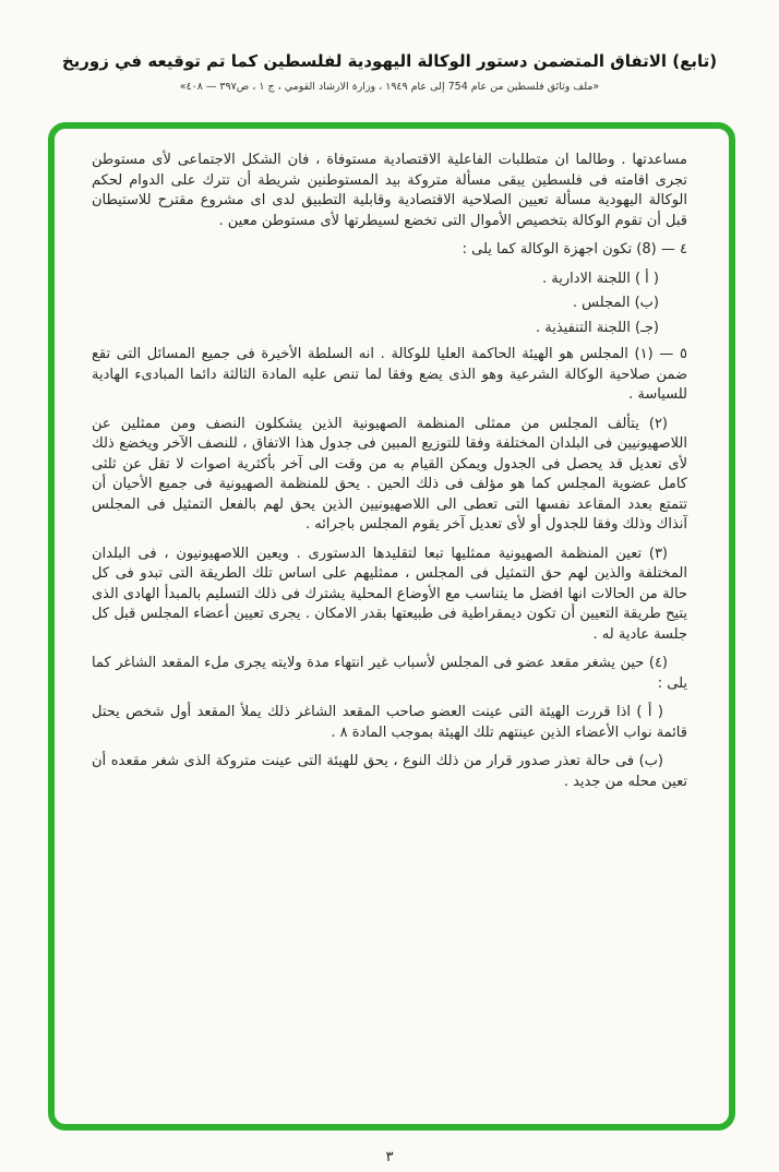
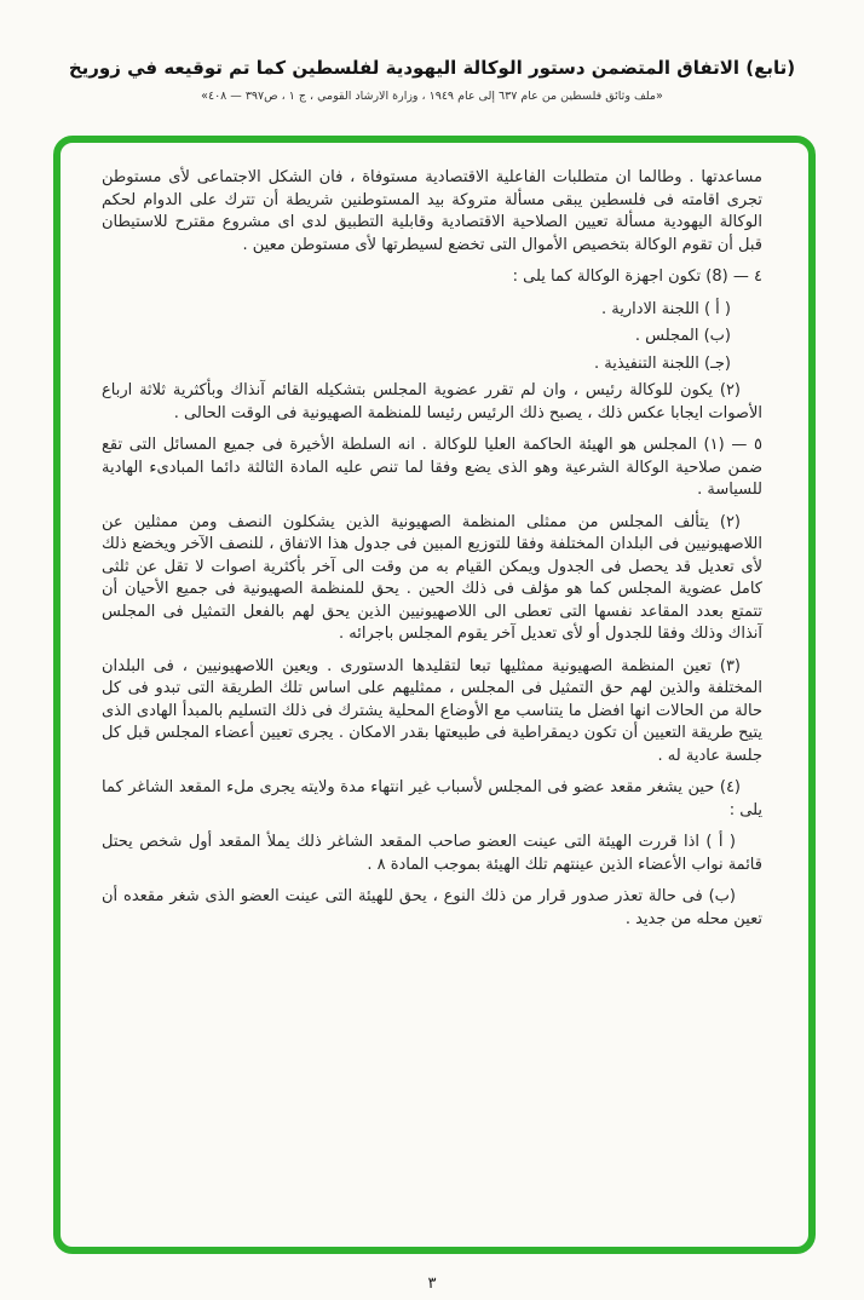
  (تابع) الاتفاق المتضمن دستور الوكالة اليهودية لفلسطين كما تم توقيعه في زوريخ
- «ملف وثائق فلسطين من عام 754 إلى عام ١٩٤٩ ، وزارة الارشاد القومي ، ج ١ ، ص٣٩٧ — ٤٠٨»
+ «ملف وثائق فلسطين من عام ٦٣٧ إلى عام ١٩٤٩ ، وزارة الارشاد القومي ، ج ١ ، ص٣٩٧ — ٤٠٨»
  مساعدتها . وطالما ان متطلبات الفاعلية الاقتصادية مستوفاة ، فان الشكل الاجتماعى لأى مستوطن تجرى اقامته فى فلسطين يبقى مسألة متروكة بيد المستوطنين شريطة أن تترك على الدوام لحكم الوكالة اليهودية مسألة تعيين الصلاحية الاقتصادية وقابلية التطبيق لدى اى مشروع مقترح للاستيطان قبل أن تقوم الوكالة بتخصيص الأموال التى تخضع لسيطرتها لأى مستوطن معين .
  ٤ — (8) تكون اجهزة الوكالة كما يلى :
  ( أ ) اللجنة الادارية .
  (ب) المجلس .
  (جـ) اللجنة التنفيذية .
+ (٢) يكون للوكالة رئيس ، وان لم تقرر عضوية المجلس بتشكيله القائم آنذاك وبأكثرية ثلاثة ارباع الأصوات ايجابا عكس ذلك ، يصبح ذلك الرئيس رئيسا للمنظمة الصهيونية فى الوقت الحالى .
  ٥ — (١) المجلس هو الهيئة الحاكمة العليا للوكالة . انه السلطة الأخيرة فى جميع المسائل التى تقع ضمن صلاحية الوكالة الشرعية وهو الذى يضع وفقا لما تنص عليه المادة الثالثة دائما المبادىء الهادية للسياسة .
  (٢) يتألف المجلس من ممثلى المنظمة الصهيونية الذين يشكلون النصف ومن ممثلين عن اللاصهيونيين فى البلدان المختلفة وفقا للتوزيع المبين فى جدول هذا الاتفاق ، للنصف الآخر ويخضع ذلك لأى تعديل قد يحصل فى الجدول ويمكن القيام به من وقت الى آخر بأكثرية اصوات لا تقل عن ثلثى كامل عضوية المجلس كما هو مؤلف فى ذلك الحين . يحق للمنظمة الصهيونية فى جميع الأحيان أن تتمتع بعدد المقاعد نفسها التى تعطى الى اللاصهيونيين الذين يحق لهم بالفعل التمثيل فى المجلس آنذاك وذلك وفقا للجدول أو لأى تعديل آخر يقوم المجلس باجرائه .
- (٣) تعين المنظمة الصهيونية ممثليها تبعا لتقليدها الدستورى . ويعين اللاصهيونيون ، فى البلدان المختلفة والذين لهم حق التمثيل فى المجلس ، ممثليهم على اساس تلك الطريقة التى تبدو فى كل حالة من الحالات انها افضل ما يتناسب مع الأوضاع المحلية يشترك فى ذلك التسليم بالمبدأ الهادى الذى يتيح طريقة التعيين أن تكون ديمقراطية فى طبيعتها بقدر الامكان . يجرى تعيين أعضاء المجلس قبل كل جلسة عادية له .
+ (٣) تعين المنظمة الصهيونية ممثليها تبعا لتقليدها الدستورى . ويعين اللاصهيونيين ، فى البلدان المختلفة والذين لهم حق التمثيل فى المجلس ، ممثليهم على اساس تلك الطريقة التى تبدو فى كل حالة من الحالات انها افضل ما يتناسب مع الأوضاع المحلية يشترك فى ذلك التسليم بالمبدأ الهادى الذى يتيح طريقة التعيين أن تكون ديمقراطية فى طبيعتها بقدر الامكان . يجرى تعيين أعضاء المجلس قبل كل جلسة عادية له .
  (٤) حين يشغر مقعد عضو فى المجلس لأسباب غير انتهاء مدة ولايته يجرى ملء المقعد الشاغر كما يلى :
  ( أ ) اذا قررت الهيئة التى عينت العضو صاحب المقعد الشاغر ذلك يملأ المقعد أول شخص يحتل قائمة نواب الأعضاء الذين عينتهم تلك الهيئة بموجب المادة ٨ .
- (ب) فى حالة تعذر صدور قرار من ذلك النوع ، يحق للهيئة التى عينت متروكة الذى شغر مقعده أن تعين محله من جديد .
+ (ب) فى حالة تعذر صدور قرار من ذلك النوع ، يحق للهيئة التى عينت العضو الذى شغر مقعده أن تعين محله من جديد .
  ٣
